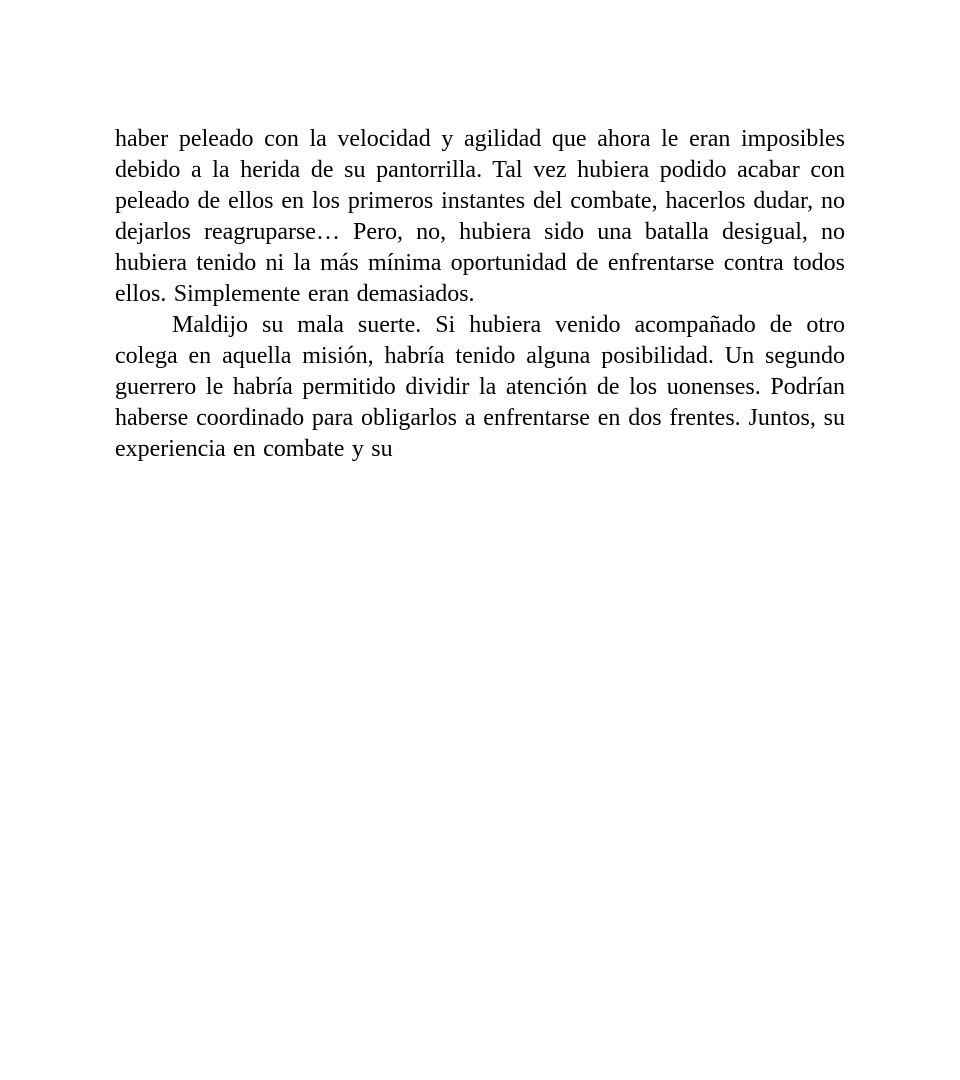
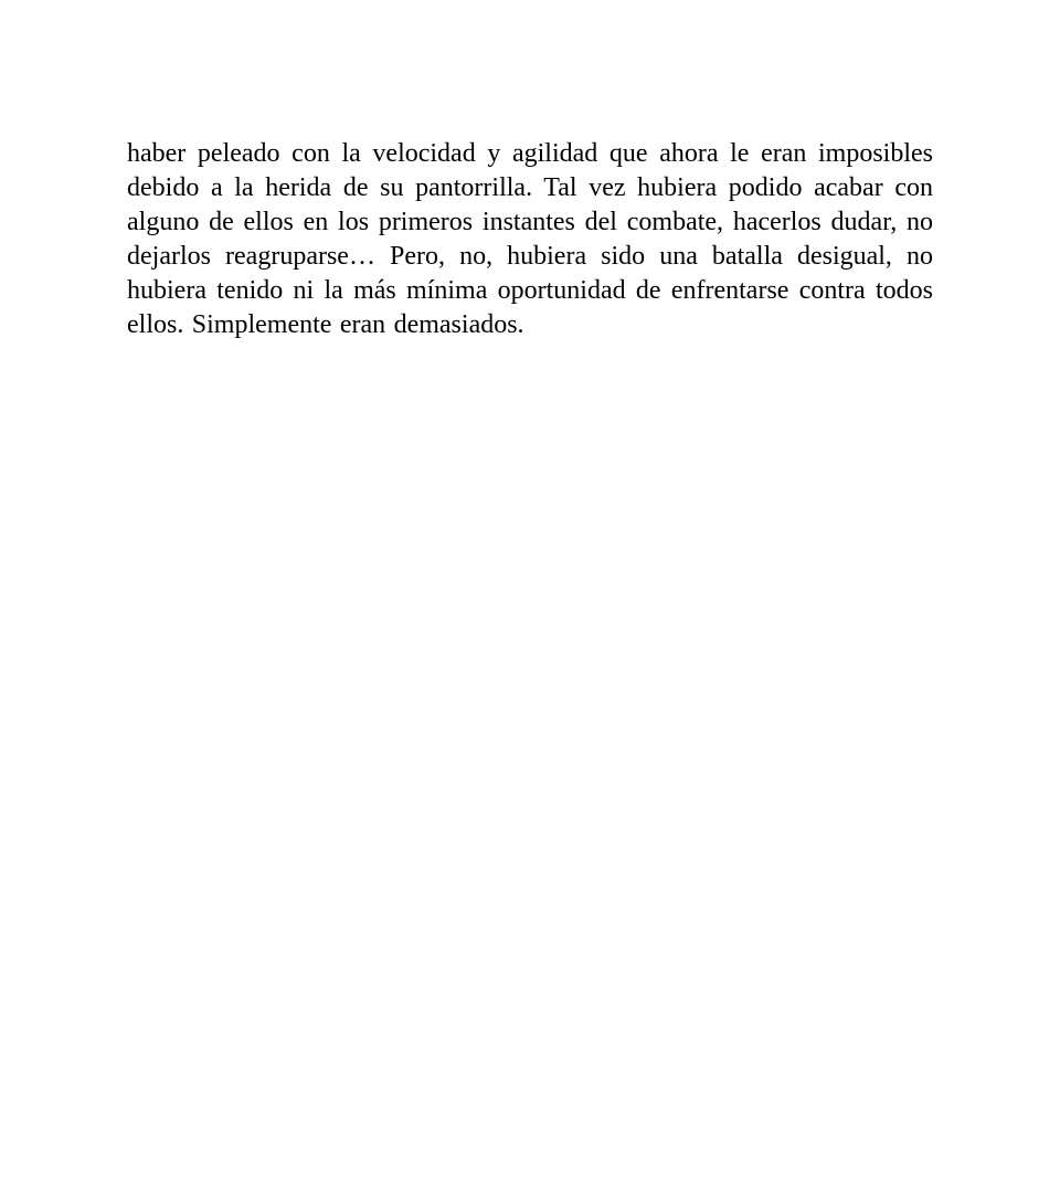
- haber peleado con la velocidad y agilidad que ahora le eran imposibles debido a la herida de su pantorrilla. Tal vez hubiera podido acabar con peleado de ellos en los primeros instantes del combate, hacerlos dudar, no dejarlos reagruparse… Pero, no, hubiera sido una batalla desigual, no hubiera tenido ni la más mínima oportunidad de enfrentarse contra todos ellos. Simplemente eran demasiados.
+ haber peleado con la velocidad y agilidad que ahora le eran imposibles debido a la herida de su pantorrilla. Tal vez hubiera podido acabar con alguno de ellos en los primeros instantes del combate, hacerlos dudar, no dejarlos reagruparse… Pero, no, hubiera sido una batalla desigual, no hubiera tenido ni la más mínima oportunidad de enfrentarse contra todos ellos. Simplemente eran demasiados.
- Maldijo su mala suerte. Si hubiera venido acompañado de otro colega en aquella misión, habría tenido alguna posibilidad. Un segundo guerrero le habría permitido dividir la atención de los uonenses. Podrían haberse coordinado para obligarlos a enfrentarse en dos frentes. Juntos, su experiencia en combate y su
